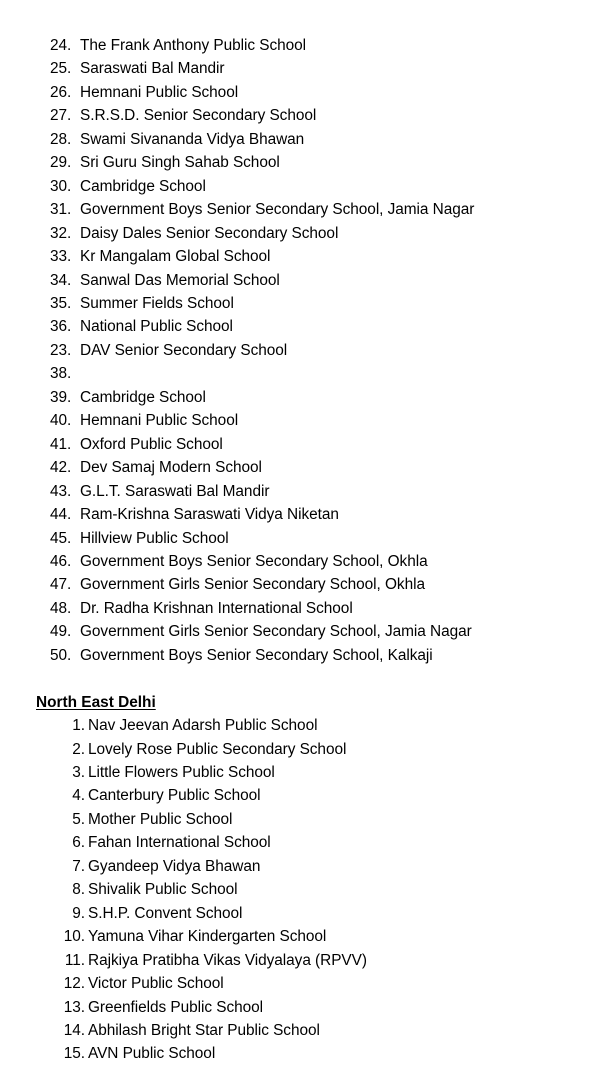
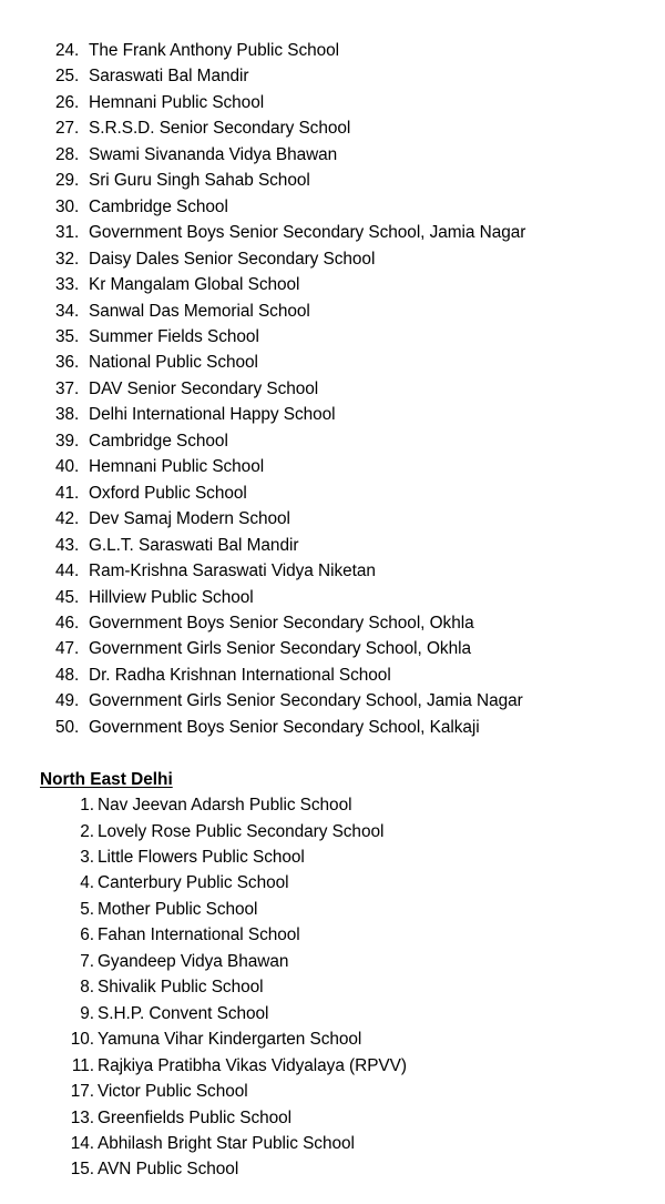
  24.
  The Frank Anthony Public School
  25.
  Saraswati Bal Mandir
  26.
  Hemnani Public School
  27.
  S.R.S.D. Senior Secondary School
  28.
  Swami Sivananda Vidya Bhawan
  29.
  Sri Guru Singh Sahab School
  30.
  Cambridge School
  31.
  Government Boys Senior Secondary School, Jamia Nagar
  32.
  Daisy Dales Senior Secondary School
  33.
  Kr Mangalam Global School
  34.
  Sanwal Das Memorial School
  35.
  Summer Fields School
  36.
  National Public School
- 23.
+ 37.
  DAV Senior Secondary School
  38.
+ Delhi International Happy School
  39.
  Cambridge School
  40.
  Hemnani Public School
  41.
  Oxford Public School
  42.
  Dev Samaj Modern School
  43.
  G.L.T. Saraswati Bal Mandir
  44.
  Ram-Krishna Saraswati Vidya Niketan
  45.
  Hillview Public School
  46.
  Government Boys Senior Secondary School, Okhla
  47.
  Government Girls Senior Secondary School, Okhla
  48.
  Dr. Radha Krishnan International School
  49.
  Government Girls Senior Secondary School, Jamia Nagar
  50.
  Government Boys Senior Secondary School, Kalkaji
  North East Delhi
  1.
  Nav Jeevan Adarsh Public School
  2.
  Lovely Rose Public Secondary School
  3.
  Little Flowers Public School
  4.
  Canterbury Public School
  5.
  Mother Public School
  6.
  Fahan International School
  7.
  Gyandeep Vidya Bhawan
  8.
  Shivalik Public School
  9.
  S.H.P. Convent School
  10.
  Yamuna Vihar Kindergarten School
  11.
  Rajkiya Pratibha Vikas Vidyalaya (RPVV)
- 12.
+ 17.
  Victor Public School
  13.
  Greenfields Public School
  14.
  Abhilash Bright Star Public School
  15.
  AVN Public School
